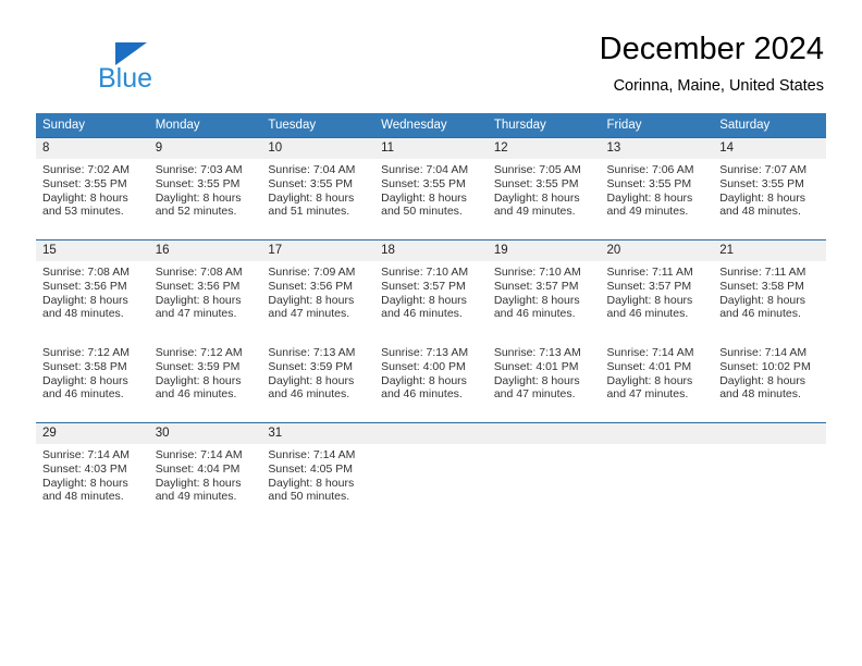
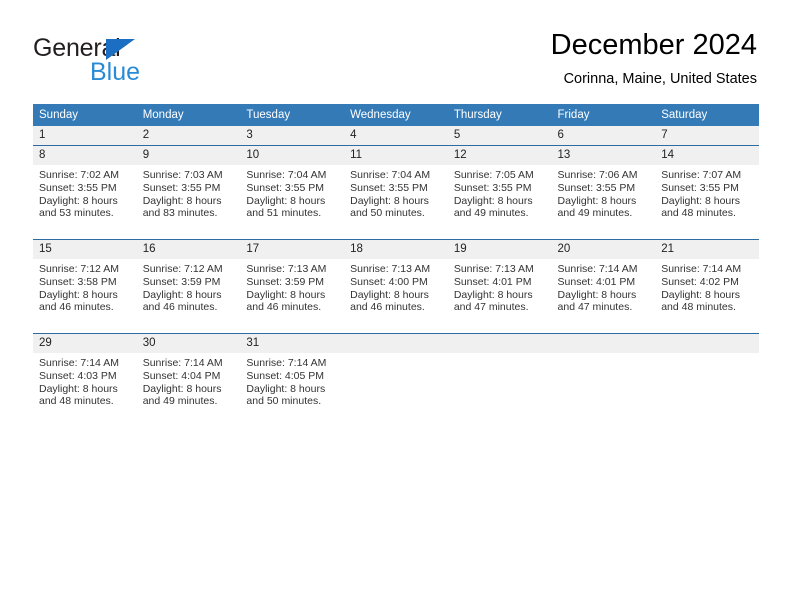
+ General
  Blue
  December 2024
  Corinna, Maine, United States
  Sunday	Monday	Tuesday	Wednesday	Thursday	Friday	Saturday
+ 1	2	3	4	5	6	7
  8	9	10	11	12	13	14
- Sunrise: 7:02 AM Sunset: 3:55 PM Daylight: 8 hours and 53 minutes.	Sunrise: 7:03 AM Sunset: 3:55 PM Daylight: 8 hours and 52 minutes.	Sunrise: 7:04 AM Sunset: 3:55 PM Daylight: 8 hours and 51 minutes.	Sunrise: 7:04 AM Sunset: 3:55 PM Daylight: 8 hours and 50 minutes.	Sunrise: 7:05 AM Sunset: 3:55 PM Daylight: 8 hours and 49 minutes.	Sunrise: 7:06 AM Sunset: 3:55 PM Daylight: 8 hours and 49 minutes.	Sunrise: 7:07 AM Sunset: 3:55 PM Daylight: 8 hours and 48 minutes.
+ Sunrise: 7:02 AM Sunset: 3:55 PM Daylight: 8 hours and 53 minutes.	Sunrise: 7:03 AM Sunset: 3:55 PM Daylight: 8 hours and 83 minutes.	Sunrise: 7:04 AM Sunset: 3:55 PM Daylight: 8 hours and 51 minutes.	Sunrise: 7:04 AM Sunset: 3:55 PM Daylight: 8 hours and 50 minutes.	Sunrise: 7:05 AM Sunset: 3:55 PM Daylight: 8 hours and 49 minutes.	Sunrise: 7:06 AM Sunset: 3:55 PM Daylight: 8 hours and 49 minutes.	Sunrise: 7:07 AM Sunset: 3:55 PM Daylight: 8 hours and 48 minutes.
  15	16	17	18	19	20	21
- Sunrise: 7:08 AM Sunset: 3:56 PM Daylight: 8 hours and 48 minutes.	Sunrise: 7:08 AM Sunset: 3:56 PM Daylight: 8 hours and 47 minutes.	Sunrise: 7:09 AM Sunset: 3:56 PM Daylight: 8 hours and 47 minutes.	Sunrise: 7:10 AM Sunset: 3:57 PM Daylight: 8 hours and 46 minutes.	Sunrise: 7:10 AM Sunset: 3:57 PM Daylight: 8 hours and 46 minutes.	Sunrise: 7:11 AM Sunset: 3:57 PM Daylight: 8 hours and 46 minutes.	Sunrise: 7:11 AM Sunset: 3:58 PM Daylight: 8 hours and 46 minutes.
- Sunrise: 7:12 AM Sunset: 3:58 PM Daylight: 8 hours and 46 minutes.	Sunrise: 7:12 AM Sunset: 3:59 PM Daylight: 8 hours and 46 minutes.	Sunrise: 7:13 AM Sunset: 3:59 PM Daylight: 8 hours and 46 minutes.	Sunrise: 7:13 AM Sunset: 4:00 PM Daylight: 8 hours and 46 minutes.	Sunrise: 7:13 AM Sunset: 4:01 PM Daylight: 8 hours and 47 minutes.	Sunrise: 7:14 AM Sunset: 4:01 PM Daylight: 8 hours and 47 minutes.	Sunrise: 7:14 AM Sunset: 10:02 PM Daylight: 8 hours and 48 minutes.
+ Sunrise: 7:12 AM Sunset: 3:58 PM Daylight: 8 hours and 46 minutes.	Sunrise: 7:12 AM Sunset: 3:59 PM Daylight: 8 hours and 46 minutes.	Sunrise: 7:13 AM Sunset: 3:59 PM Daylight: 8 hours and 46 minutes.	Sunrise: 7:13 AM Sunset: 4:00 PM Daylight: 8 hours and 46 minutes.	Sunrise: 7:13 AM Sunset: 4:01 PM Daylight: 8 hours and 47 minutes.	Sunrise: 7:14 AM Sunset: 4:01 PM Daylight: 8 hours and 47 minutes.	Sunrise: 7:14 AM Sunset: 4:02 PM Daylight: 8 hours and 48 minutes.
  29	30	31
  Sunrise: 7:14 AM Sunset: 4:03 PM Daylight: 8 hours and 48 minutes.	Sunrise: 7:14 AM Sunset: 4:04 PM Daylight: 8 hours and 49 minutes.	Sunrise: 7:14 AM Sunset: 4:05 PM Daylight: 8 hours and 50 minutes.
